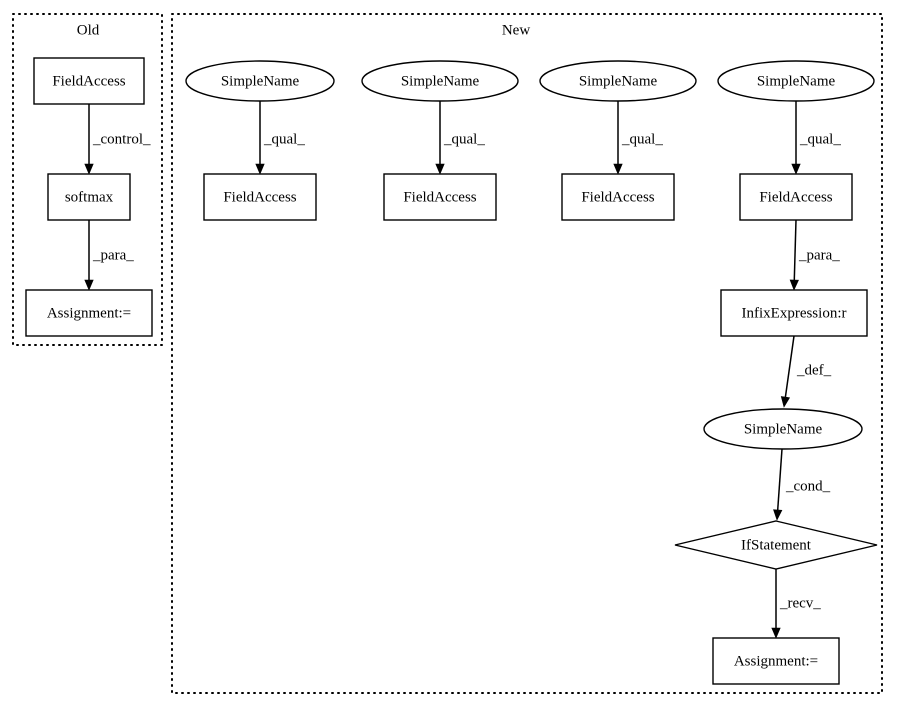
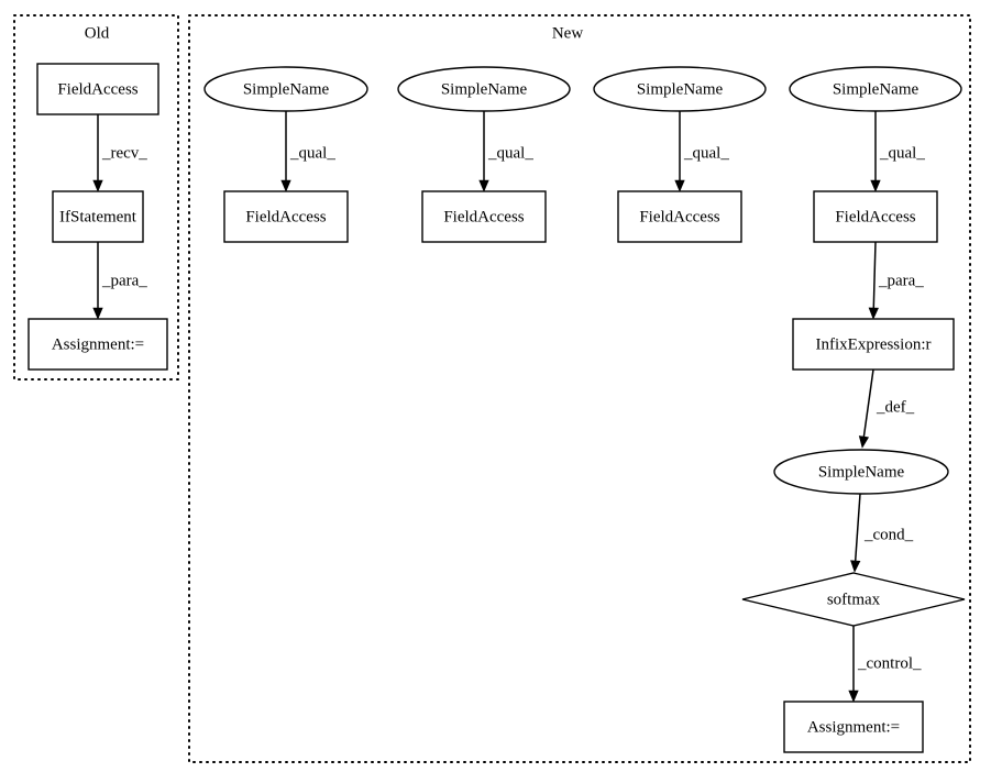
  Old
  New
- _control_
+ _recv_
  _para_
  _qual_
  _qual_
  _qual_
  _qual_
  _para_
  _def_
  _cond_
- _recv_
+ _control_
  FieldAccess
- softmax
+ IfStatement
  Assignment:=
  SimpleName
  FieldAccess
  SimpleName
  FieldAccess
  SimpleName
  FieldAccess
  SimpleName
  FieldAccess
  InfixExpression:r
  SimpleName
- IfStatement
+ softmax
  Assignment:=
